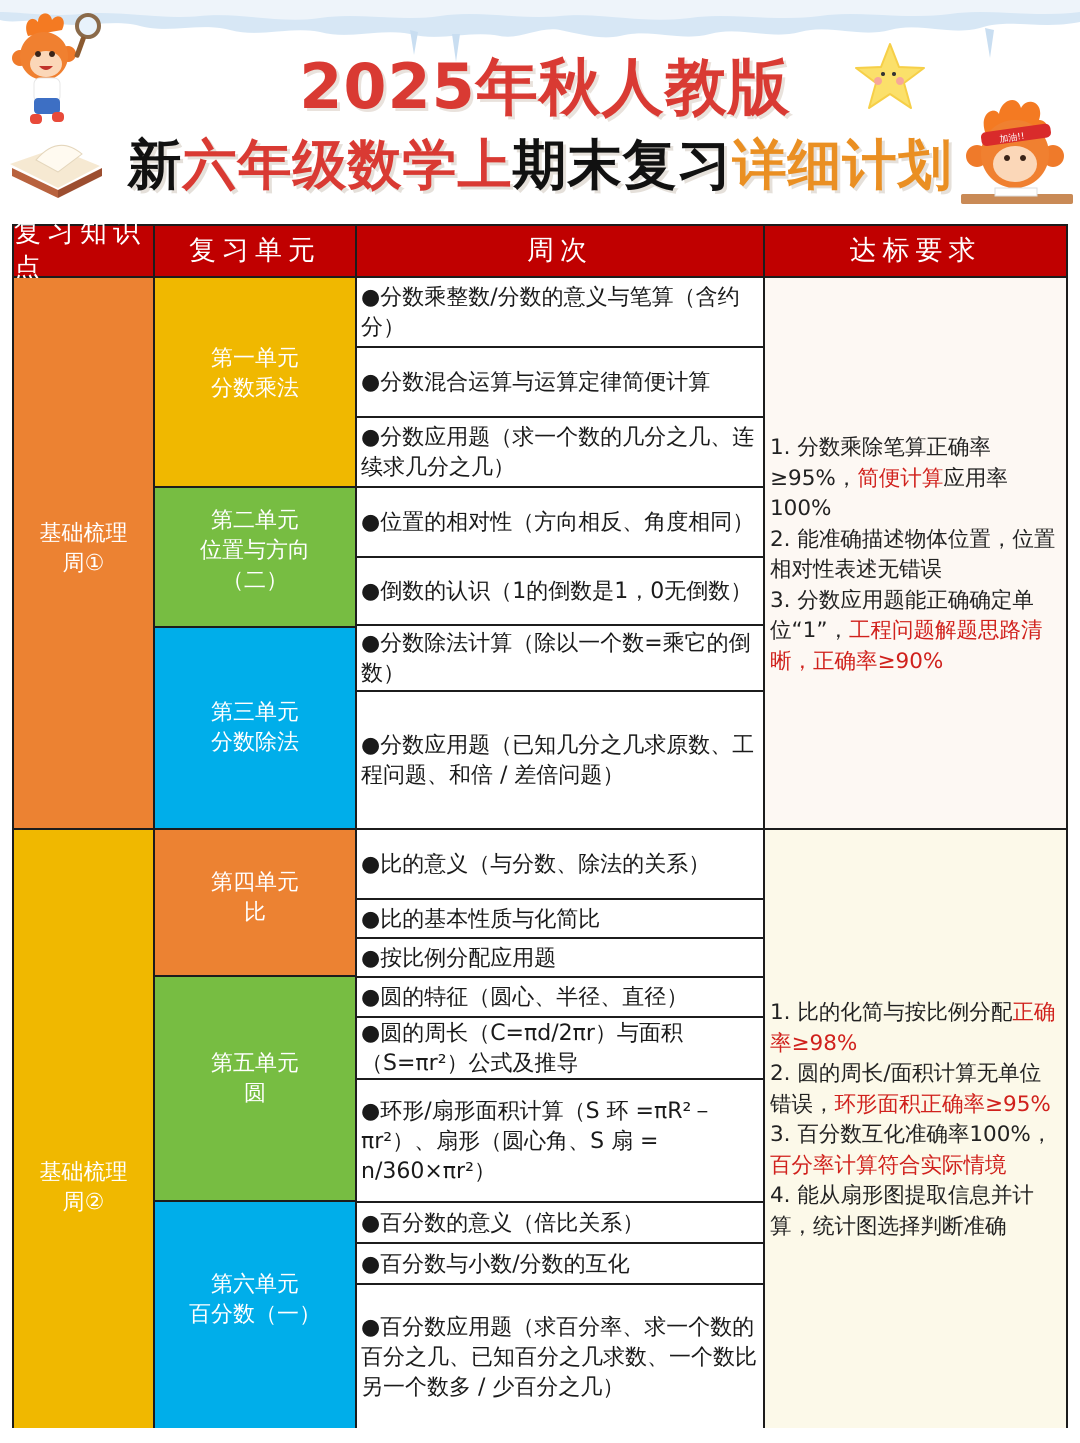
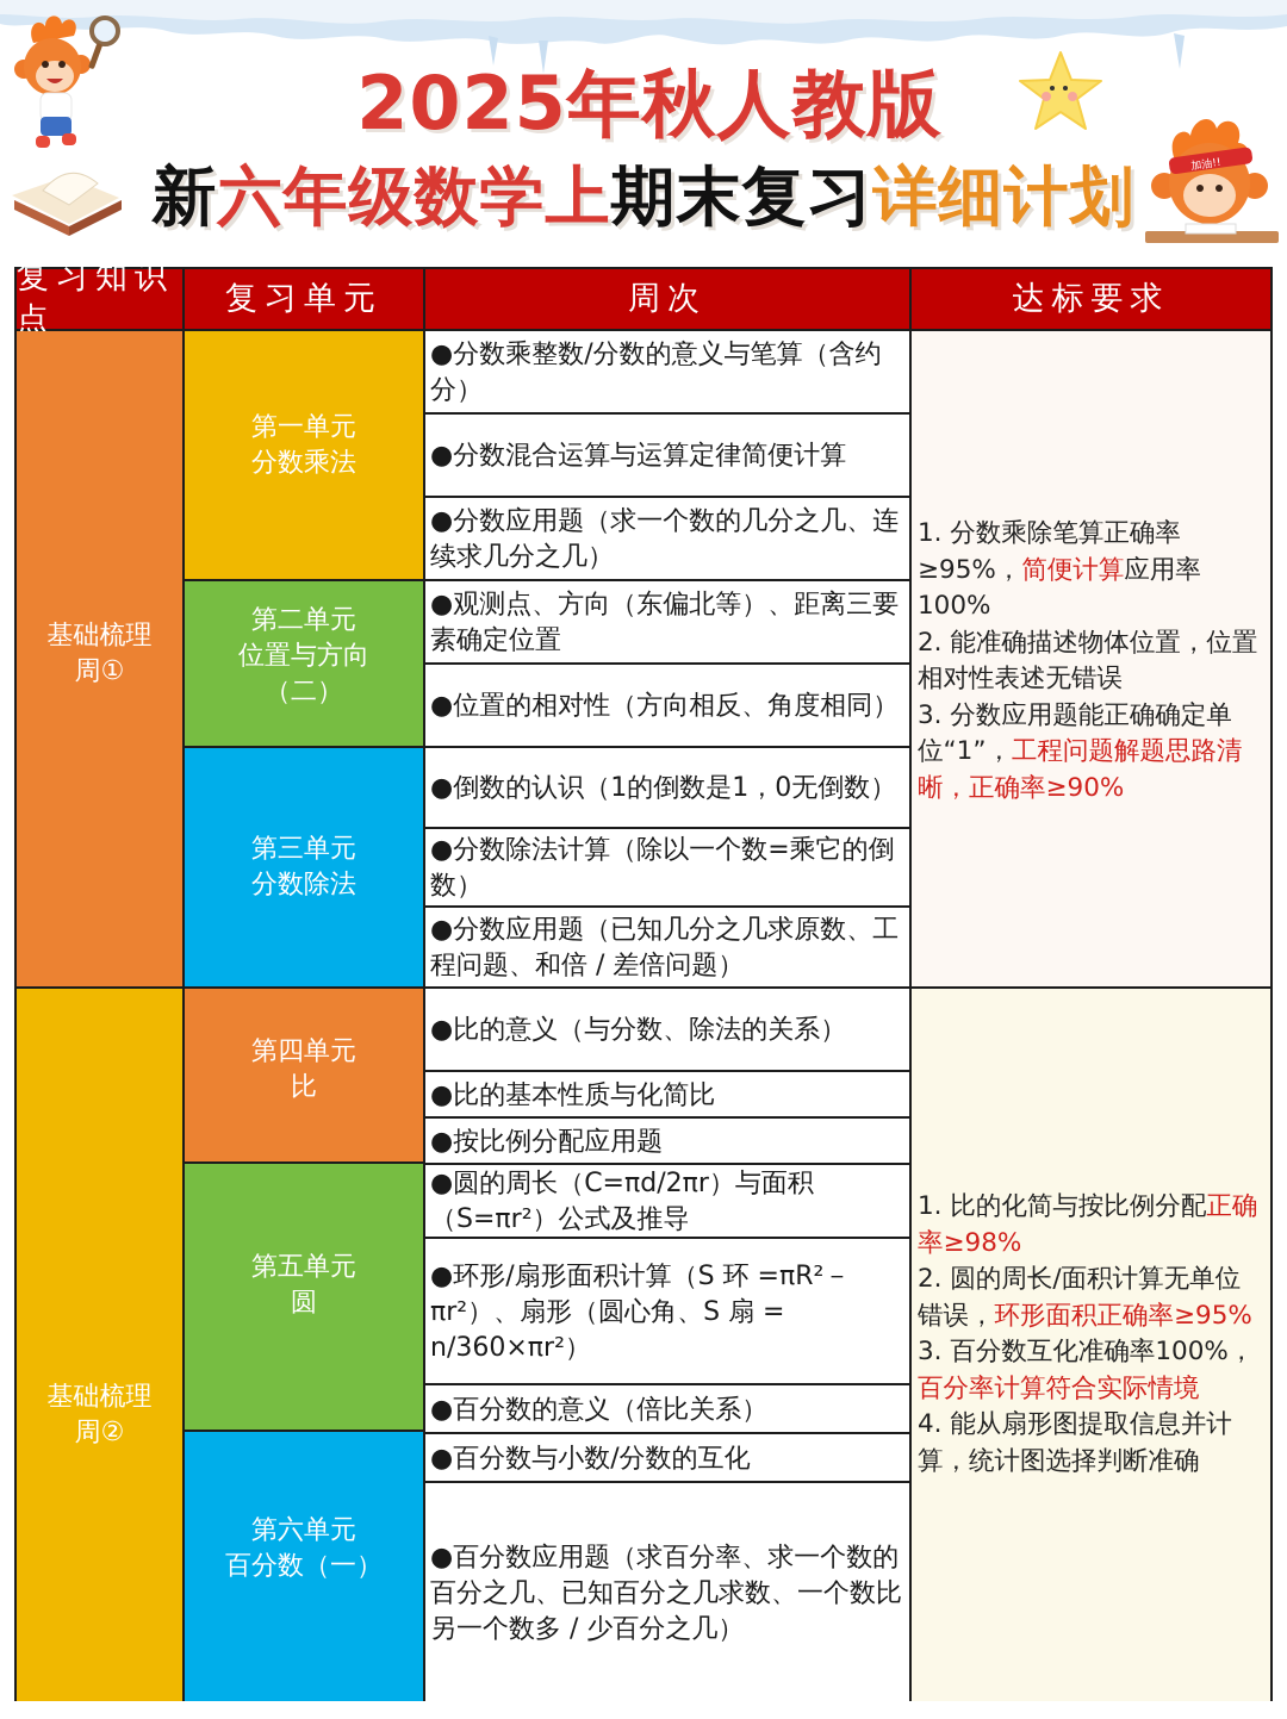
  2025年秋人教版
  新六年级数学上期末复习详细计划
  复习知识点
  复习单元
  周次
  达标要求
  基础梳理
  周①
  第一单元
  分数乘法
  第二单元
  位置与方向
  （二）
  第三单元
  分数除法
  ●分数乘整数/分数的意义与笔算（含约分）
  ●分数混合运算与运算定律简便计算
  ●分数应用题（求一个数的几分之几、连续求几分之几）
+ ●观测点、方向（东偏北等）、距离三要素确定位置
  ●位置的相对性（方向相反、角度相同）
  ●倒数的认识（1的倒数是1，0无倒数）
  ●分数除法计算（除以一个数=乘它的倒数）
  ●分数应用题（已知几分之几求原数、工程问题、和倍 / 差倍问题）
  1. 分数乘除笔算正确率≥95%，简便计算应用率100%
  2. 能准确描述物体位置，位置相对性表述无错误
  3. 分数应用题能正确确定单位“1”，工程问题解题思路清晰，正确率≥90%
  基础梳理
  周②
  第四单元
  比
  第五单元
  圆
  第六单元
  百分数（一）
  ●比的意义（与分数、除法的关系）
  ●比的基本性质与化简比
  ●按比例分配应用题
- ●圆的特征（圆心、半径、直径）
  ●圆的周长（C=πd/2πr）与面积（S=πr²）公式及推导
  ●环形/扇形面积计算（S 环 =πR²－πr²）、扇形（圆心角、S 扇 = n/360×πr²）
  ●百分数的意义（倍比关系）
  ●百分数与小数/分数的互化
  ●百分数应用题（求百分率、求一个数的百分之几、已知百分之几求数、一个数比另一个数多 / 少百分之几）
  1. 比的化简与按比例分配正确率≥98%
  2. 圆的周长/面积计算无单位错误，环形面积正确率≥95%
  3. 百分数互化准确率100%，百分率计算符合实际情境
  4. 能从扇形图提取信息并计算，统计图选择判断准确
